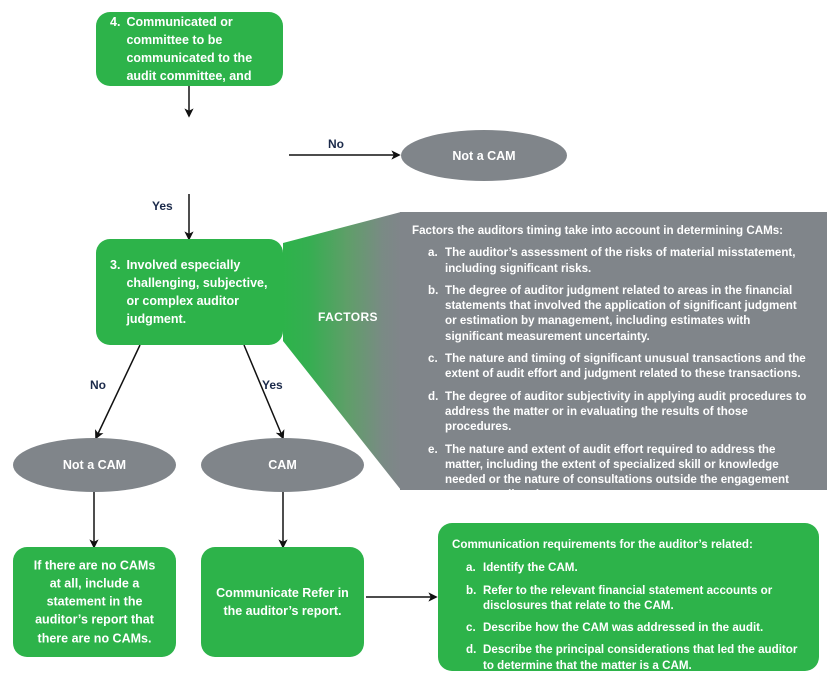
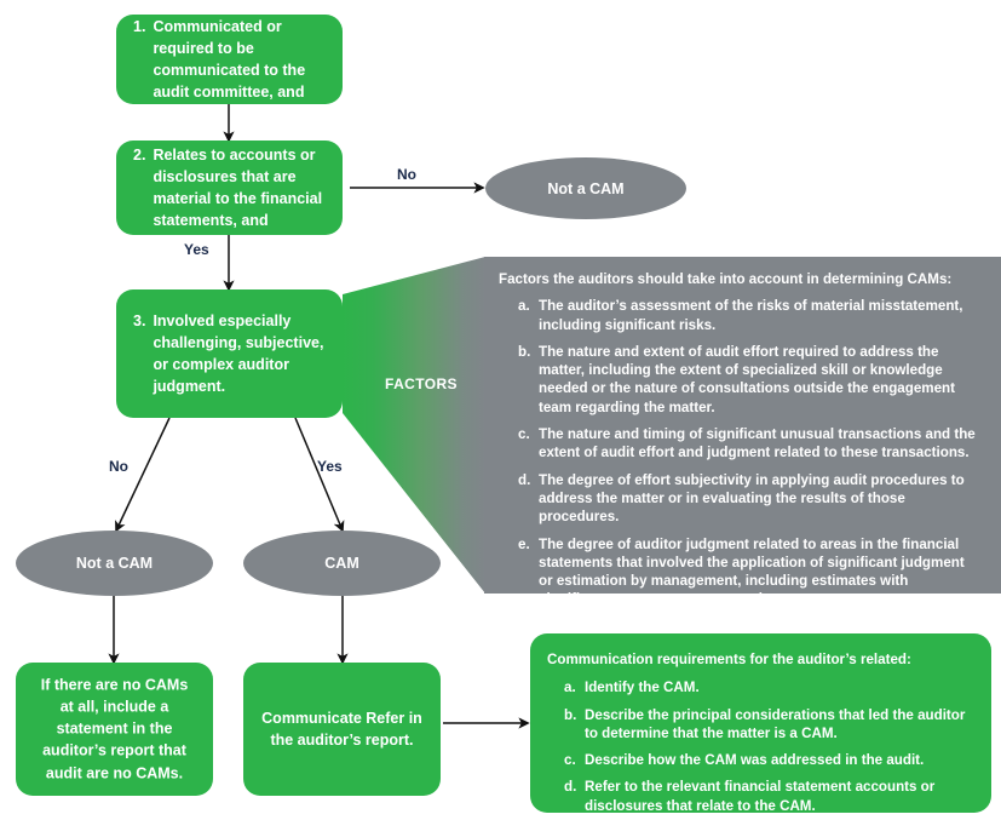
- Factors the auditors timing take into account in determining CAMs:
+ Factors the auditors should take into account in determining CAMs:
  a.
  The auditor’s assessment of the risks of material misstatement, including significant risks.
  b.
- The degree of auditor judgment related to areas in the financial statements that involved the application of significant judgment or estimation by management, including estimates with significant measurement uncertainty.
+ The nature and extent of audit effort required to address the matter, including the extent of specialized skill or knowledge needed or the nature of consultations outside the engagement team regarding the matter.
  c.
  The nature and timing of significant unusual transactions and the extent of audit effort and judgment related to these transactions.
  d.
- The degree of auditor subjectivity in applying audit procedures to address the matter or in evaluating the results of those procedures.
+ The degree of effort subjectivity in applying audit procedures to address the matter or in evaluating the results of those procedures.
  e.
- The nature and extent of audit effort required to address the matter, including the extent of specialized skill or knowledge needed or the nature of consultations outside the engagement team regarding the matter.
+ The degree of auditor judgment related to areas in the financial statements that involved the application of significant judgment or estimation by management, including estimates with significant measurement uncertainty.
  The nature of audit evidence obtained regarding the matter.
  FACTORS
  No
  Yes
  No
  Yes
- 4.
+ 1.
- Communicated or committee to be communicated to the audit committee, and
+ Communicated or required to be communicated to the audit committee, and
+ 2.
+ Relates to accounts or disclosures that are material to the financial statements, and
  3.
  Involved especially challenging, subjective, or complex auditor judgment.
  Not a CAM
  Not a CAM
  CAM
- If there are no CAMs at all, include a statement in the auditor’s report that there are no CAMs.
+ If there are no CAMs at all, include a statement in the auditor’s report that audit are no CAMs.
  Communicate Refer in the auditor’s report.
  Communication requirements for the auditor’s related:
  a.
  Identify the CAM.
  b.
- Refer to the relevant financial statement accounts or disclosures that relate to the CAM.
+ Describe the principal considerations that led the auditor to determine that the matter is a CAM.
  c.
  Describe how the CAM was addressed in the audit.
  d.
- Describe the principal considerations that led the auditor to determine that the matter is a CAM.
+ Refer to the relevant financial statement accounts or disclosures that relate to the CAM.
